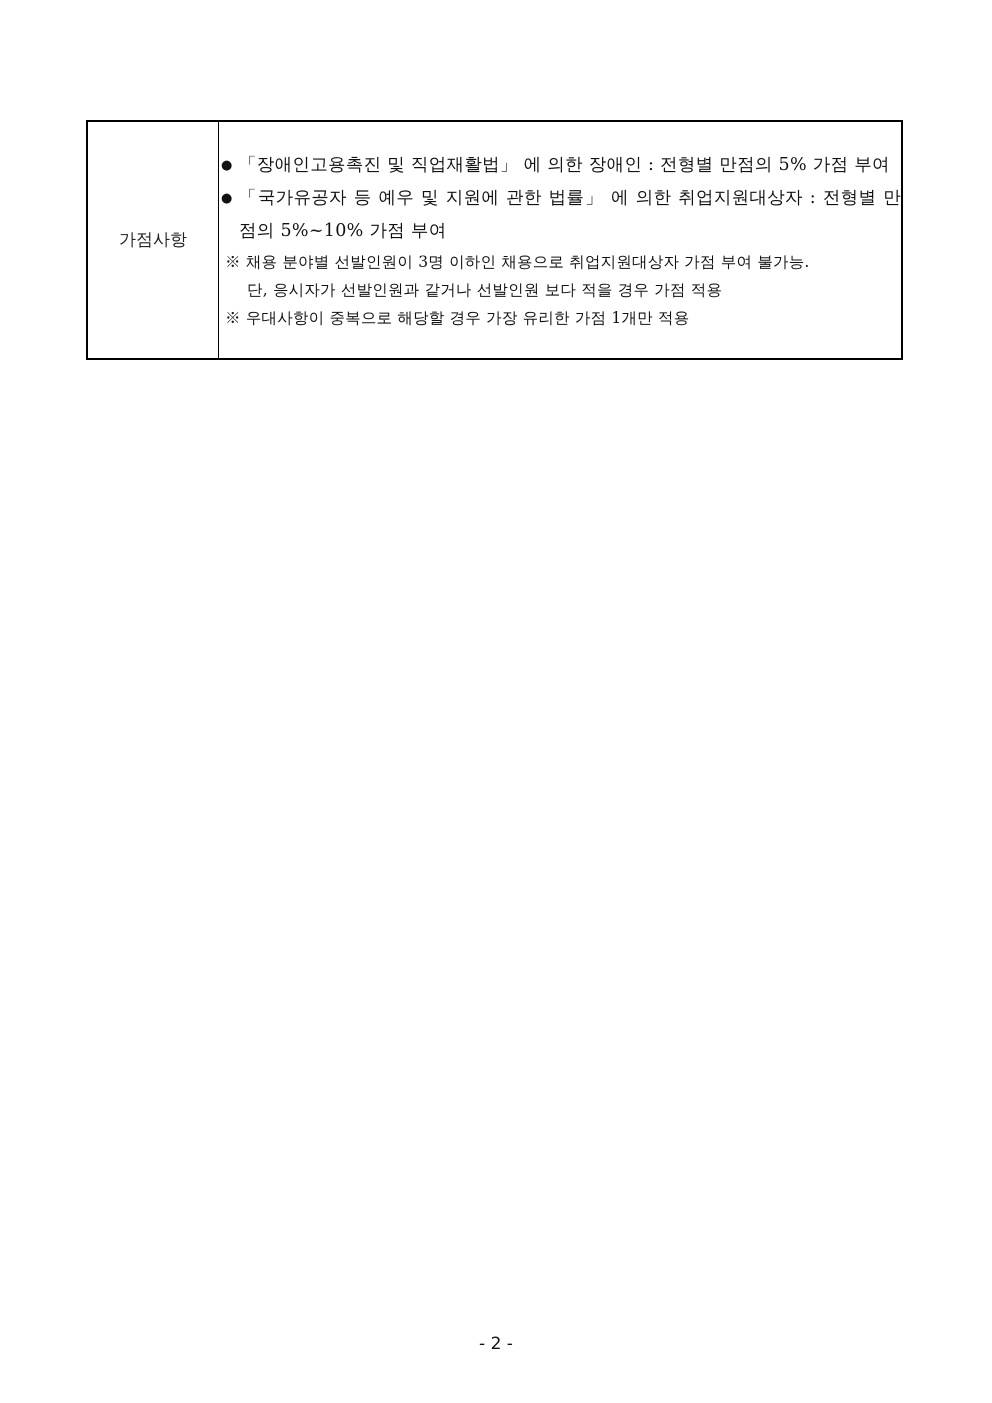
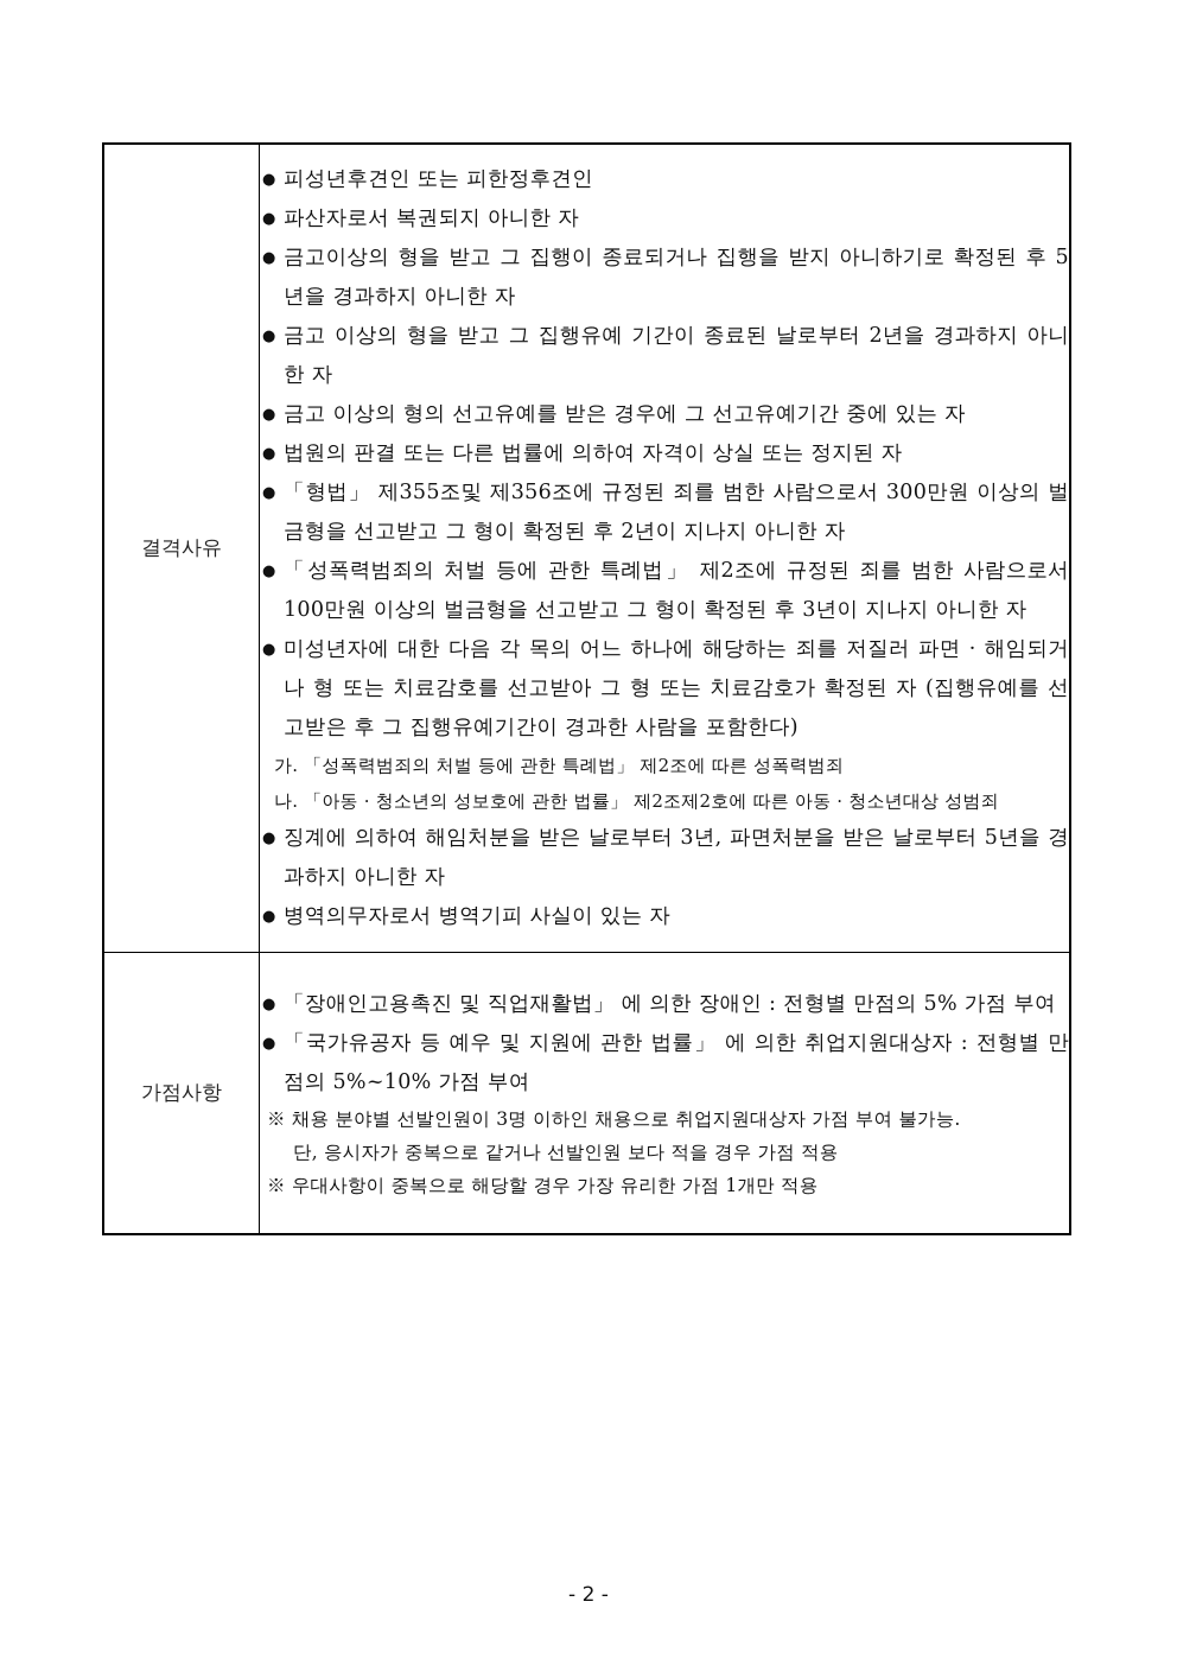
+ 결격사유	● 피성년후견인 또는 피한정후견인 ● 파산자로서 복권되지 아니한 자 ● 금고이상의 형을 받고 그 집행이 종료되거나 집행을 받지 아니하기로 확정된 후 5년을 경과하지 아니한 자 ● 금고 이상의 형을 받고 그 집행유예 기간이 종료된 날로부터 2년을 경과하지 아니한 자 ● 금고 이상의 형의 선고유예를 받은 경우에 그 선고유예기간 중에 있는 자 ● 법원의 판결 또는 다른 법률에 의하여 자격이 상실 또는 정지된 자 ● 「형법」 제355조및 제356조에 규정된 죄를 범한 사람으로서 300만원 이상의 벌금형을 선고받고 그 형이 확정된 후 2년이 지나지 아니한 자 ● 「성폭력범죄의 처벌 등에 관한 특례법」 제2조에 규정된 죄를 범한 사람으로서 100만원 이상의 벌금형을 선고받고 그 형이 확정된 후 3년이 지나지 아니한 자 ● 미성년자에 대한 다음 각 목의 어느 하나에 해당하는 죄를 저질러 파면 · 해임되거나 형 또는 치료감호를 선고받아 그 형 또는 치료감호가 확정된 자 (집행유예를 선고받은 후 그 집행유예기간이 경과한 사람을 포함한다) 가. 「성폭력범죄의 처벌 등에 관한 특례법」 제2조에 따른 성폭력범죄 나. 「아동 · 청소년의 성보호에 관한 법률」 제2조제2호에 따른 아동 · 청소년대상 성범죄 ● 징계에 의하여 해임처분을 받은 날로부터 3년, 파면처분을 받은 날로부터 5년을 경과하지 아니한 자 ● 병역의무자로서 병역기피 사실이 있는 자
- 가점사항	● 「장애인고용촉진 및 직업재활법」 에 의한 장애인 : 전형별 만점의 5% 가점 부여 ● 「국가유공자 등 예우 및 지원에 관한 법률」 에 의한 취업지원대상자 : 전형별 만점의 5%~10% 가점 부여 ※ 채용 분야별 선발인원이 3명 이하인 채용으로 취업지원대상자 가점 부여 불가능. 단, 응시자가 선발인원과 같거나 선발인원 보다 적을 경우 가점 적용 ※ 우대사항이 중복으로 해당할 경우 가장 유리한 가점 1개만 적용
+ 가점사항	● 「장애인고용촉진 및 직업재활법」 에 의한 장애인 : 전형별 만점의 5% 가점 부여 ● 「국가유공자 등 예우 및 지원에 관한 법률」 에 의한 취업지원대상자 : 전형별 만점의 5%~10% 가점 부여 ※ 채용 분야별 선발인원이 3명 이하인 채용으로 취업지원대상자 가점 부여 불가능. 단, 응시자가 중복으로 같거나 선발인원 보다 적을 경우 가점 적용 ※ 우대사항이 중복으로 해당할 경우 가장 유리한 가점 1개만 적용
  - 2 -
